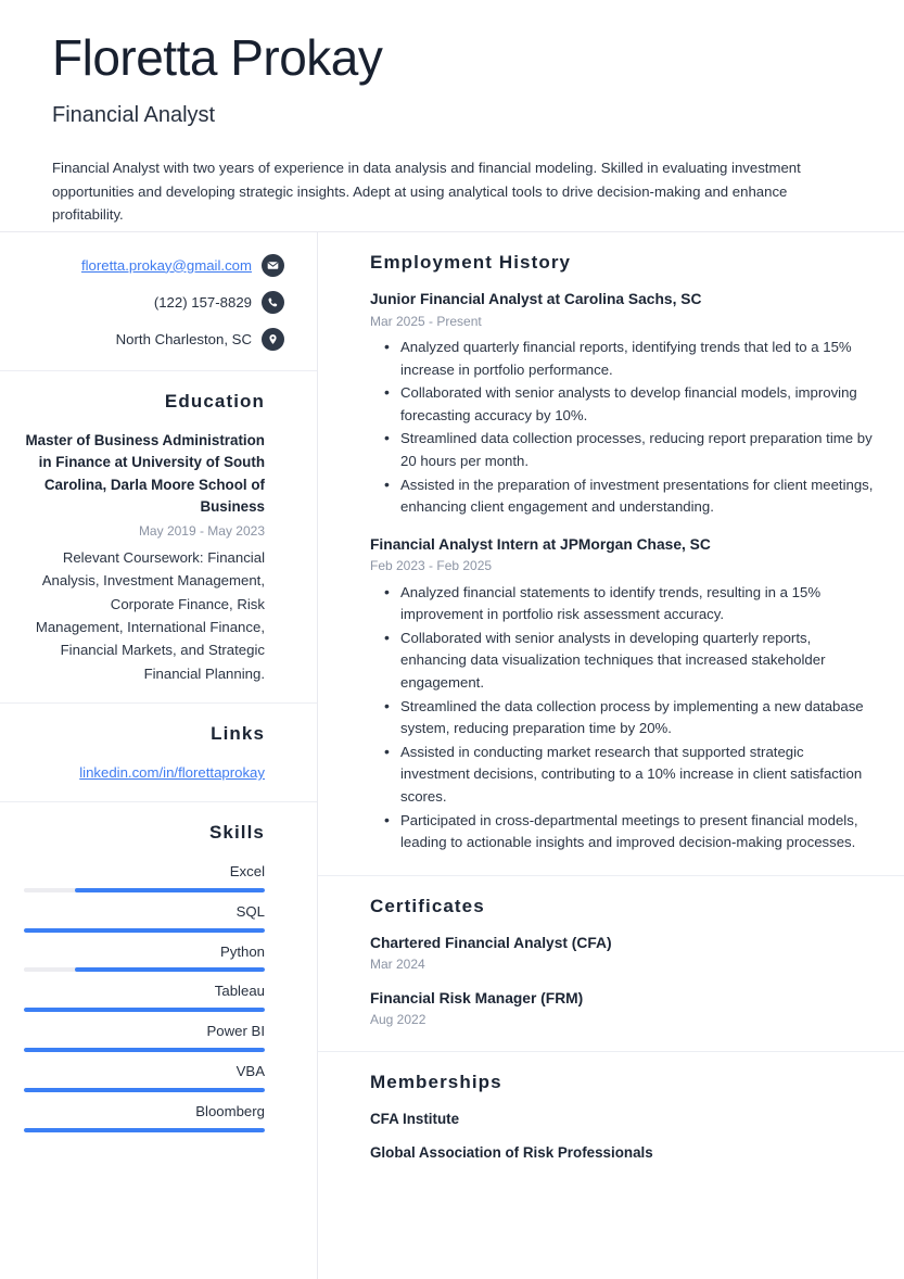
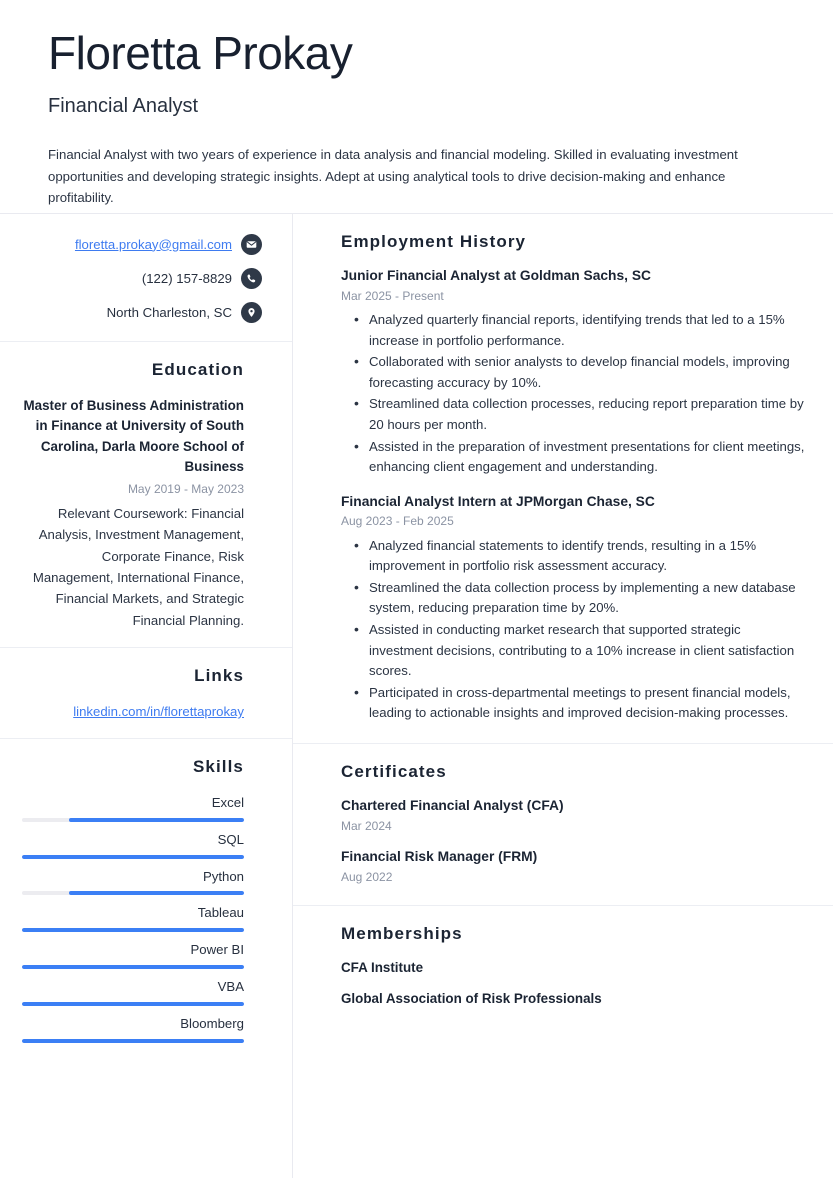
  Floretta Prokay
  Financial Analyst
  Financial Analyst with two years of experience in data analysis and financial modeling. Skilled in evaluating investment opportunities and developing strategic insights. Adept at using analytical tools to drive decision-making and enhance profitability.
  floretta.prokay@gmail.com
  (122) 157-8829
  North Charleston, SC
  Education
  Master of Business Administration in Finance at University of South Carolina, Darla Moore School of Business
  May 2019 - May 2023
  Relevant Coursework: Financial Analysis, Investment Management, Corporate Finance, Risk Management, International Finance, Financial Markets, and Strategic Financial Planning.
  Links
  linkedin.com/in/florettaprokay
  Skills
  Excel
  SQL
  Python
  Tableau
  Power BI
  VBA
  Bloomberg
  Employment History
- Junior Financial Analyst at Carolina Sachs, SC
+ Junior Financial Analyst at Goldman Sachs, SC
  Mar 2025 - Present
  Analyzed quarterly financial reports, identifying trends that led to a 15% increase in portfolio performance.
  Collaborated with senior analysts to develop financial models, improving forecasting accuracy by 10%.
  Streamlined data collection processes, reducing report preparation time by 20 hours per month.
  Assisted in the preparation of investment presentations for client meetings, enhancing client engagement and understanding.
  Financial Analyst Intern at JPMorgan Chase, SC
- Feb 2023 - Feb 2025
+ Aug 2023 - Feb 2025
  Analyzed financial statements to identify trends, resulting in a 15% improvement in portfolio risk assessment accuracy.
- Collaborated with senior analysts in developing quarterly reports, enhancing data visualization techniques that increased stakeholder engagement.
  Streamlined the data collection process by implementing a new database system, reducing preparation time by 20%.
  Assisted in conducting market research that supported strategic investment decisions, contributing to a 10% increase in client satisfaction scores.
  Participated in cross-departmental meetings to present financial models, leading to actionable insights and improved decision-making processes.
  Certificates
  Chartered Financial Analyst (CFA)
  Mar 2024
  Financial Risk Manager (FRM)
  Aug 2022
  Memberships
  CFA Institute
  Global Association of Risk Professionals
